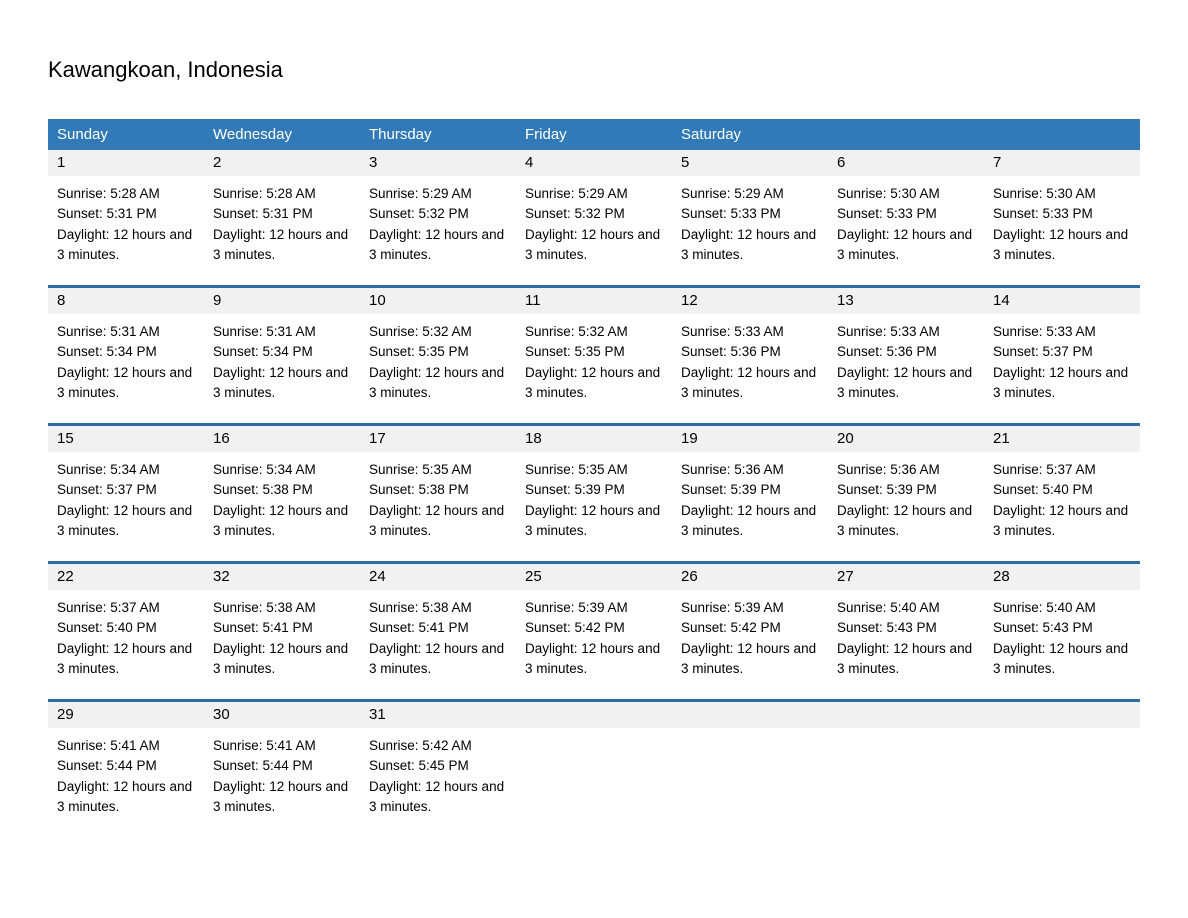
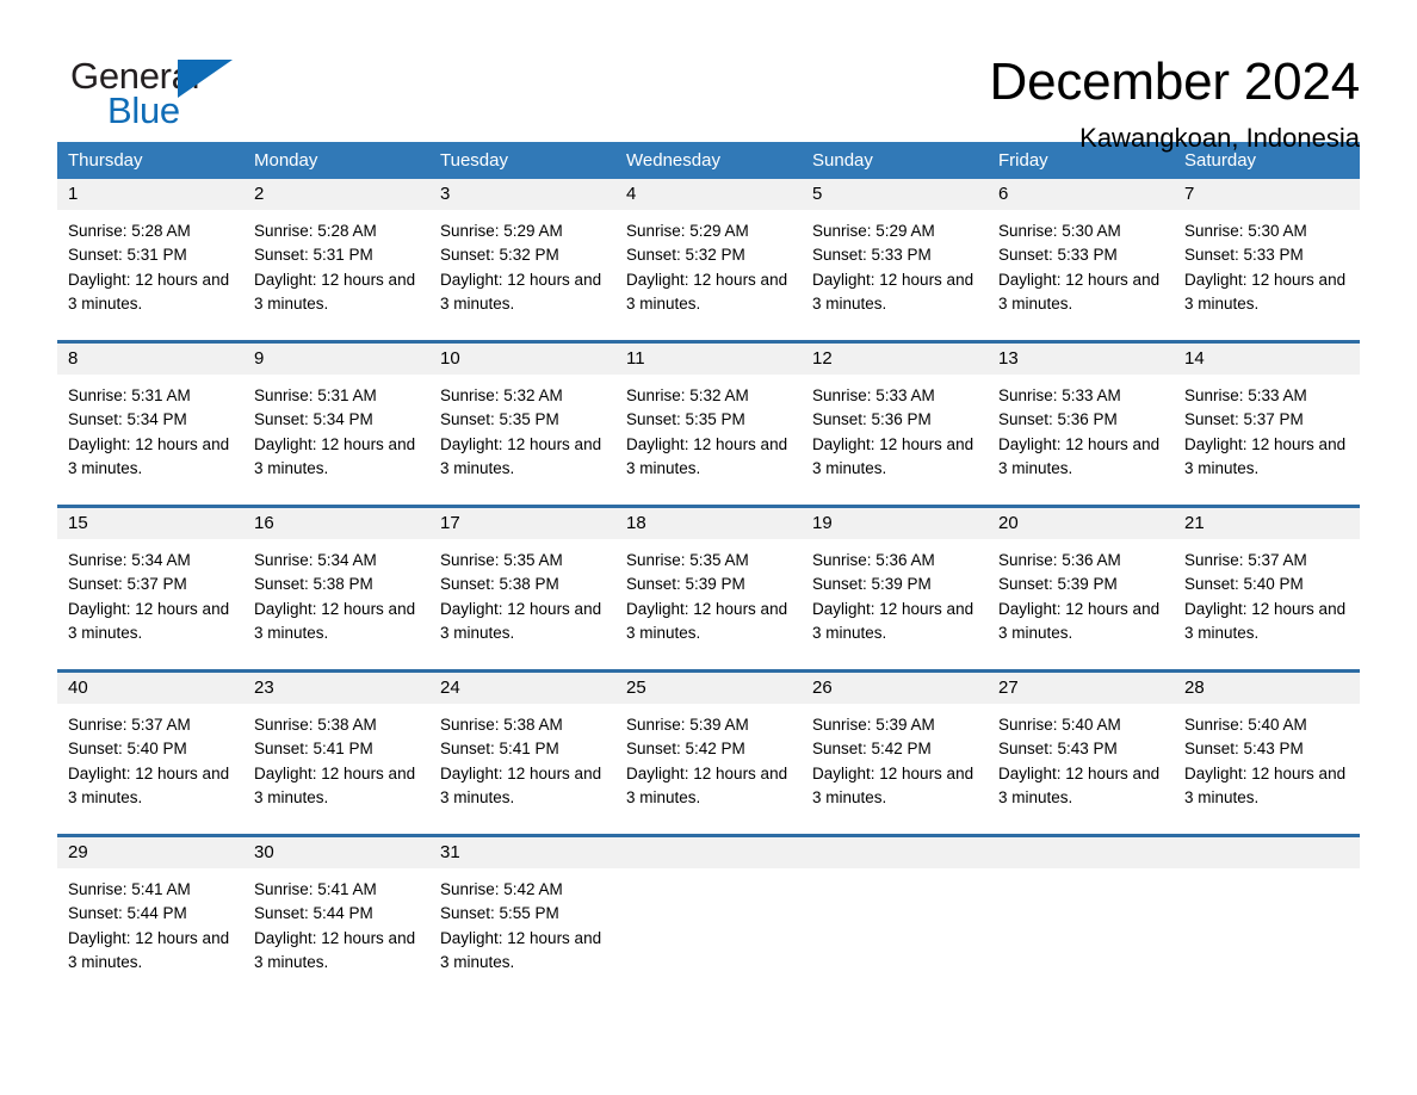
+ General
+ Blue
+ December 2024
  Kawangkoan, Indonesia
- Sunday
+ Thursday
+ Monday
+ Tuesday
  Wednesday
- Thursday
+ Sunday
  Friday
  Saturday
  1
  2
  3
  4
  5
  6
  7
  Sunrise: 5:28 AM
  Sunset: 5:31 PM
  Daylight: 12 hours and 3 minutes.
  Sunrise: 5:28 AM
  Sunset: 5:31 PM
  Daylight: 12 hours and 3 minutes.
  Sunrise: 5:29 AM
  Sunset: 5:32 PM
  Daylight: 12 hours and 3 minutes.
  Sunrise: 5:29 AM
  Sunset: 5:32 PM
  Daylight: 12 hours and 3 minutes.
  Sunrise: 5:29 AM
  Sunset: 5:33 PM
  Daylight: 12 hours and 3 minutes.
  Sunrise: 5:30 AM
  Sunset: 5:33 PM
  Daylight: 12 hours and 3 minutes.
  Sunrise: 5:30 AM
  Sunset: 5:33 PM
  Daylight: 12 hours and 3 minutes.
  8
  9
  10
  11
  12
  13
  14
  Sunrise: 5:31 AM
  Sunset: 5:34 PM
  Daylight: 12 hours and 3 minutes.
  Sunrise: 5:31 AM
  Sunset: 5:34 PM
  Daylight: 12 hours and 3 minutes.
  Sunrise: 5:32 AM
  Sunset: 5:35 PM
  Daylight: 12 hours and 3 minutes.
  Sunrise: 5:32 AM
  Sunset: 5:35 PM
  Daylight: 12 hours and 3 minutes.
  Sunrise: 5:33 AM
  Sunset: 5:36 PM
  Daylight: 12 hours and 3 minutes.
  Sunrise: 5:33 AM
  Sunset: 5:36 PM
  Daylight: 12 hours and 3 minutes.
  Sunrise: 5:33 AM
  Sunset: 5:37 PM
  Daylight: 12 hours and 3 minutes.
  15
  16
  17
  18
  19
  20
  21
  Sunrise: 5:34 AM
  Sunset: 5:37 PM
  Daylight: 12 hours and 3 minutes.
  Sunrise: 5:34 AM
  Sunset: 5:38 PM
  Daylight: 12 hours and 3 minutes.
  Sunrise: 5:35 AM
  Sunset: 5:38 PM
  Daylight: 12 hours and 3 minutes.
  Sunrise: 5:35 AM
  Sunset: 5:39 PM
  Daylight: 12 hours and 3 minutes.
  Sunrise: 5:36 AM
  Sunset: 5:39 PM
  Daylight: 12 hours and 3 minutes.
  Sunrise: 5:36 AM
  Sunset: 5:39 PM
  Daylight: 12 hours and 3 minutes.
  Sunrise: 5:37 AM
  Sunset: 5:40 PM
  Daylight: 12 hours and 3 minutes.
- 22
+ 40
- 32
+ 23
  24
  25
  26
  27
  28
  Sunrise: 5:37 AM
  Sunset: 5:40 PM
  Daylight: 12 hours and 3 minutes.
  Sunrise: 5:38 AM
  Sunset: 5:41 PM
  Daylight: 12 hours and 3 minutes.
  Sunrise: 5:38 AM
  Sunset: 5:41 PM
  Daylight: 12 hours and 3 minutes.
  Sunrise: 5:39 AM
  Sunset: 5:42 PM
  Daylight: 12 hours and 3 minutes.
  Sunrise: 5:39 AM
  Sunset: 5:42 PM
  Daylight: 12 hours and 3 minutes.
  Sunrise: 5:40 AM
  Sunset: 5:43 PM
  Daylight: 12 hours and 3 minutes.
  Sunrise: 5:40 AM
  Sunset: 5:43 PM
  Daylight: 12 hours and 3 minutes.
  29
  30
  31
  Sunrise: 5:41 AM
  Sunset: 5:44 PM
  Daylight: 12 hours and 3 minutes.
  Sunrise: 5:41 AM
  Sunset: 5:44 PM
  Daylight: 12 hours and 3 minutes.
  Sunrise: 5:42 AM
- Sunset: 5:45 PM
+ Sunset: 5:55 PM
  Daylight: 12 hours and 3 minutes.
